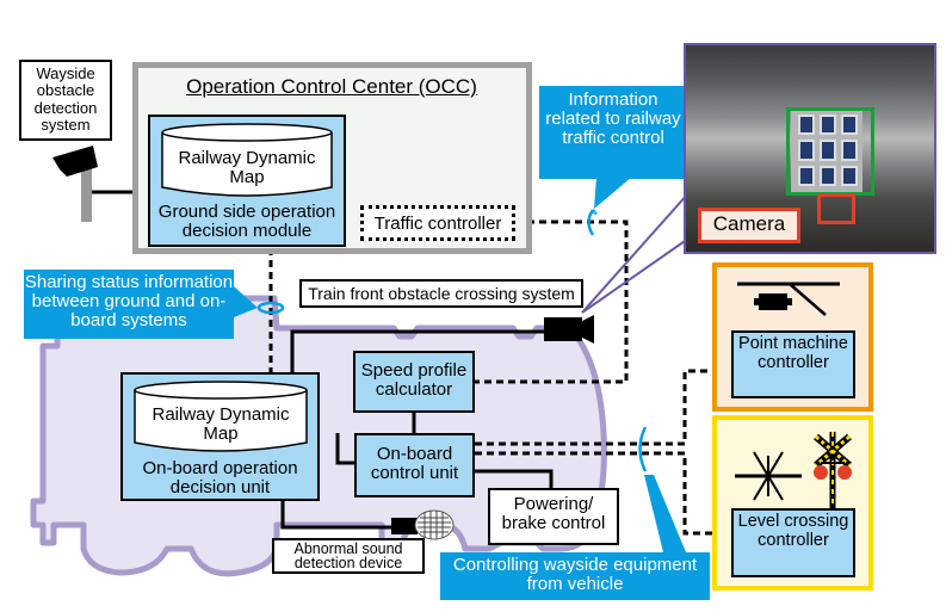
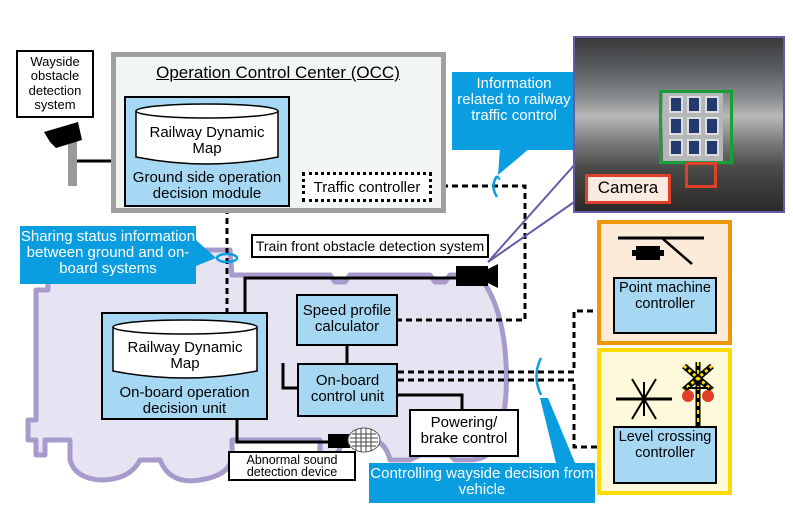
  Wayside obstacle detection system
  Operation Control Center (OCC)
  Railway Dynamic Map
  Ground side operation decision module
  Traffic controller
  Information related to railway traffic control
  Camera
  Sharing status information between ground and on-board systems
- Train front obstacle crossing system
+ Train front obstacle detection system
  Speed profile calculator
  Railway Dynamic Map
  On-board operation decision unit
  On-board control unit
  Powering/ brake control
  Abnormal sound detection device
- Controlling wayside equipment from vehicle
+ Controlling wayside decision from vehicle
  Point machine controller
  Level crossing controller
